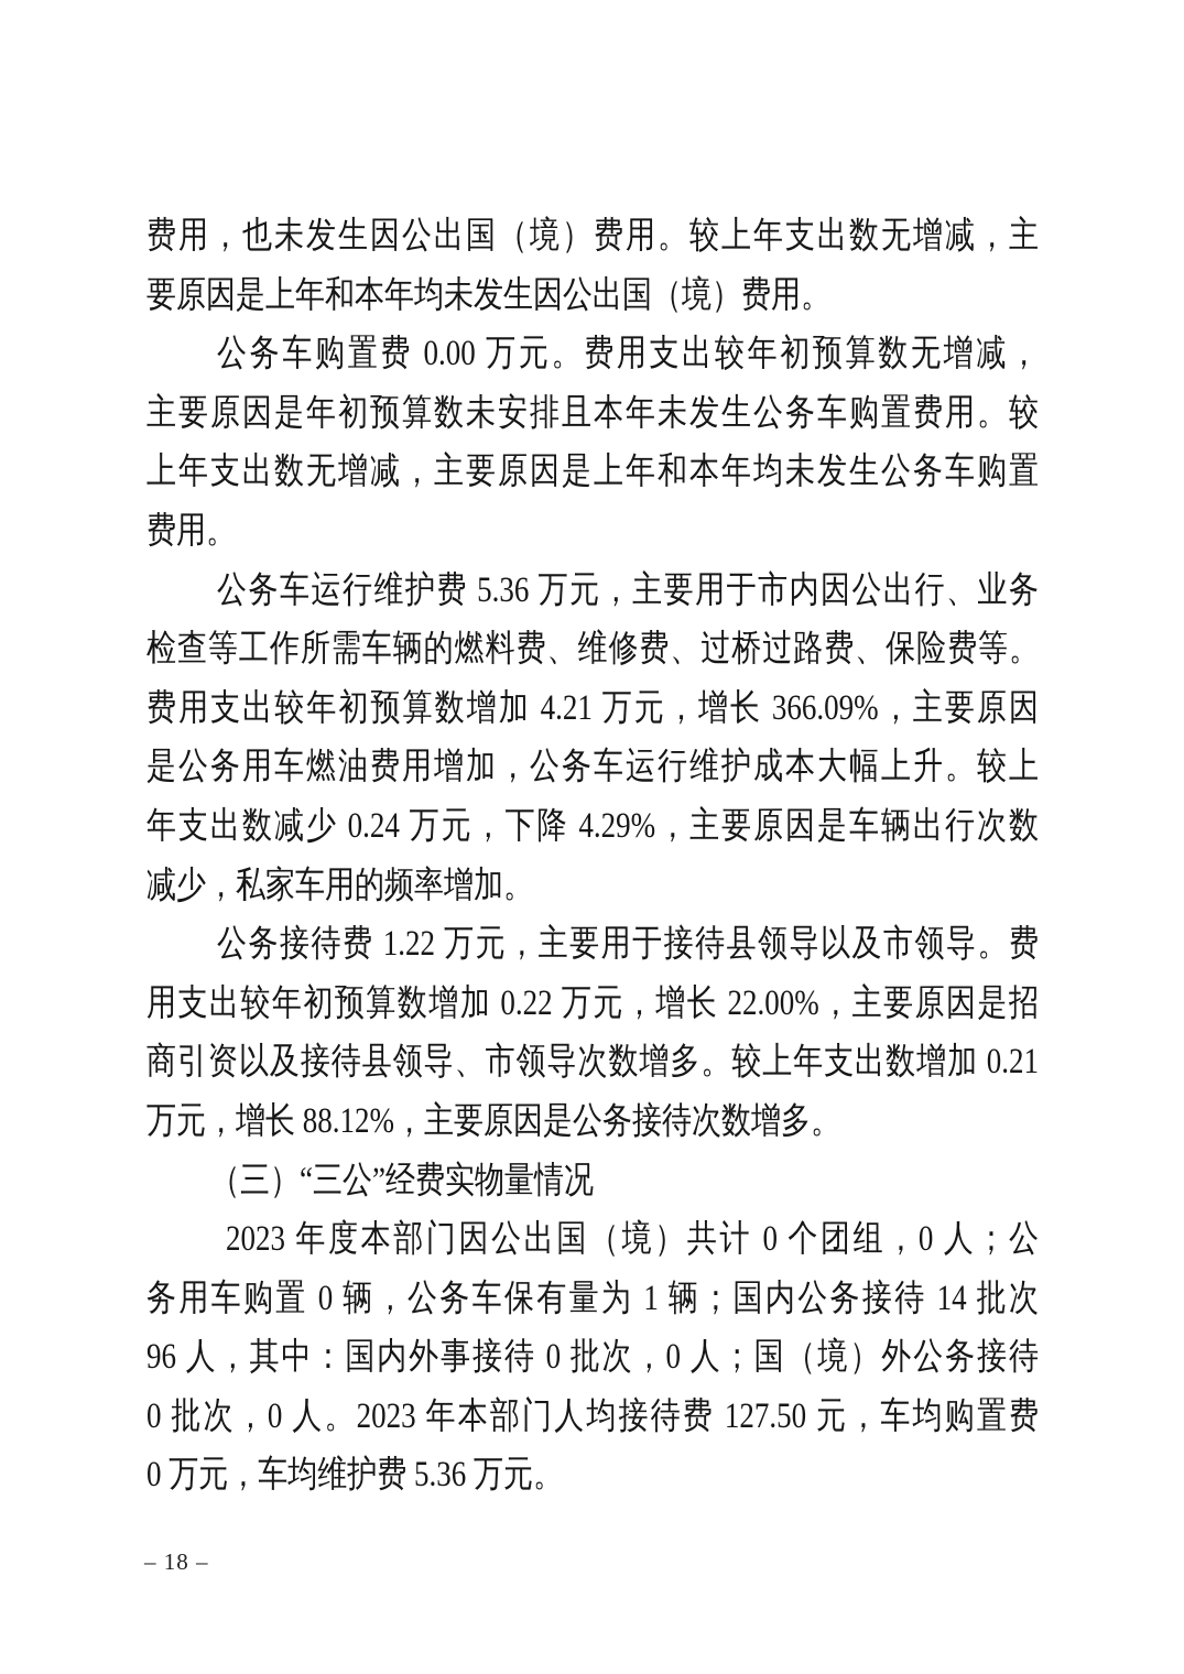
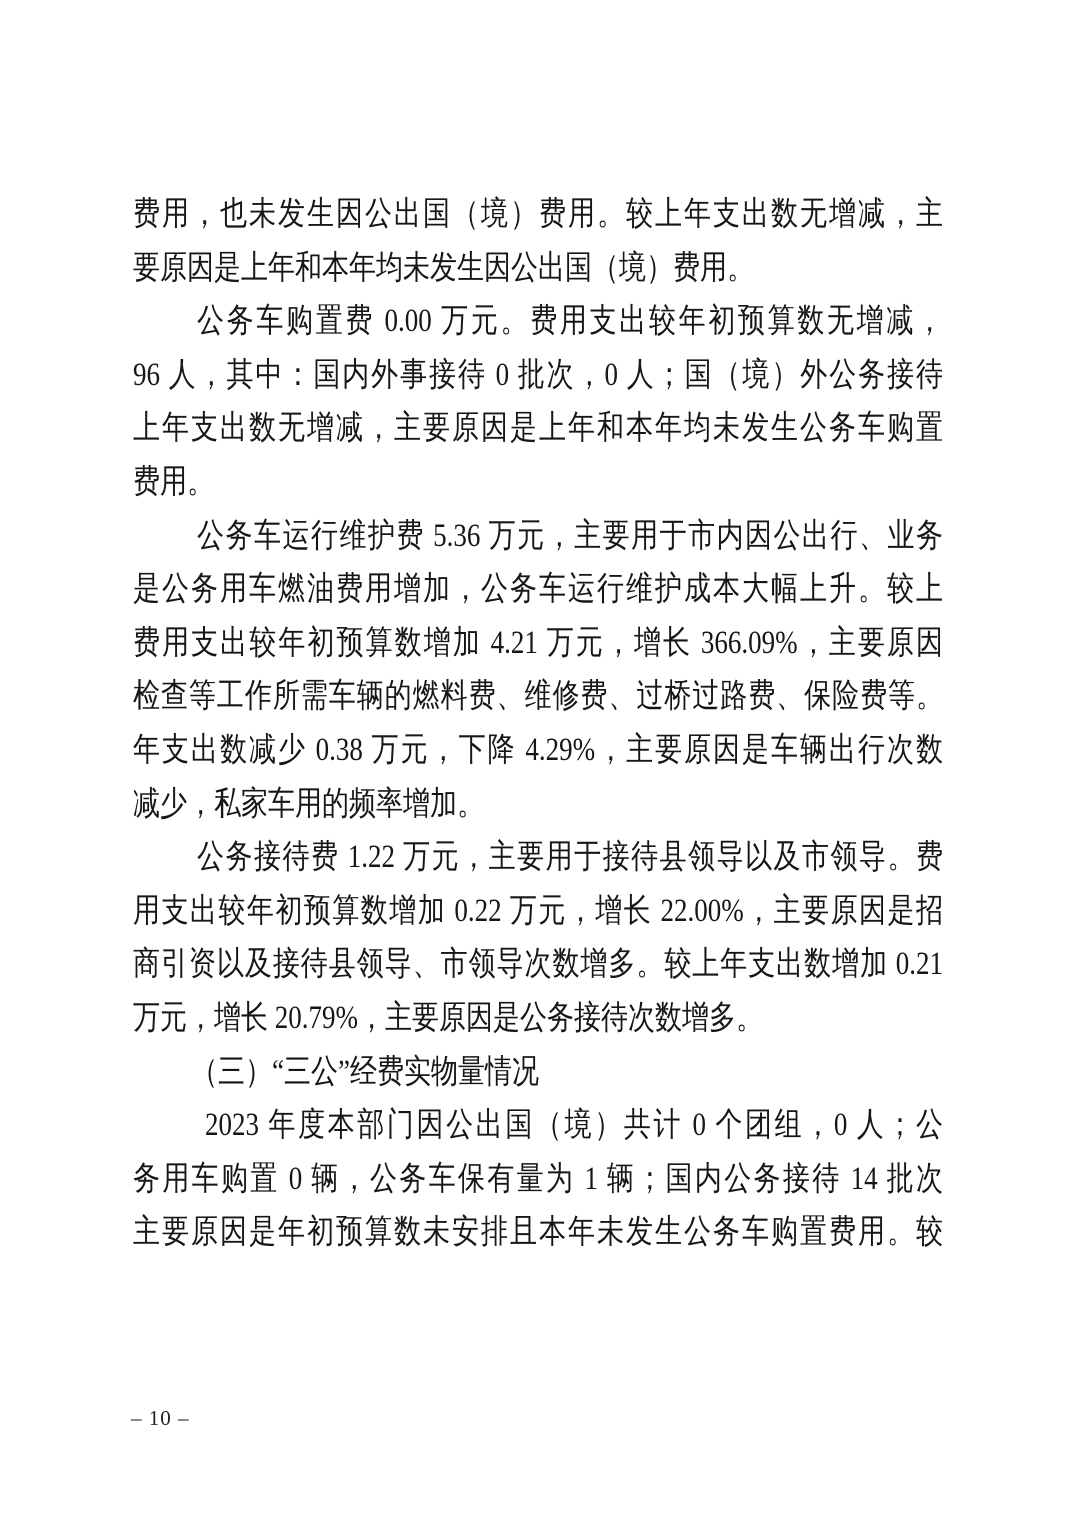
  费用，也未发生因公出国（境）费用。较上年支出数无增减，主
  要原因是上年和本年均未发生因公出国（境）费用。
  公务车购置费 0.00 万元。费用支出较年初预算数无增减，
- 主要原因是年初预算数未安排且本年未发生公务车购置费用。较
+ 96 人，其中：国内外事接待 0 批次，0 人；国（境）外公务接待
  上年支出数无增减，主要原因是上年和本年均未发生公务车购置
  费用。
  公务车运行维护费 5.36 万元，主要用于市内因公出行、业务
- 检查等工作所需车辆的燃料费、维修费、过桥过路费、保险费等。
+ 是公务用车燃油费用增加，公务车运行维护成本大幅上升。较上
  费用支出较年初预算数增加 4.21 万元，增长 366.09%，主要原因
- 是公务用车燃油费用增加，公务车运行维护成本大幅上升。较上
+ 检查等工作所需车辆的燃料费、维修费、过桥过路费、保险费等。
- 年支出数减少 0.24 万元，下降 4.29%，主要原因是车辆出行次数
+ 年支出数减少 0.38 万元，下降 4.29%，主要原因是车辆出行次数
  减少，私家车用的频率增加。
  公务接待费 1.22 万元，主要用于接待县领导以及市领导。费
  用支出较年初预算数增加 0.22 万元，增长 22.00%，主要原因是招
  商引资以及接待县领导、市领导次数增多。较上年支出数增加 0.21
- 万元，增长 88.12%，主要原因是公务接待次数增多。
+ 万元，增长 20.79%，主要原因是公务接待次数增多。
  （三）“三公”经费实物量情况
  2023 年度本部门因公出国（境）共计 0 个团组，0 人；公
  务用车购置 0 辆，公务车保有量为 1 辆；国内公务接待 14 批次
- 96 人，其中：国内外事接待 0 批次，0 人；国（境）外公务接待
+ 主要原因是年初预算数未安排且本年未发生公务车购置费用。较
- 0 批次，0 人。2023 年本部门人均接待费 127.50 元，车均购置费
- 0 万元，车均维护费 5.36 万元。
- – 18 –
+ – 10 –
